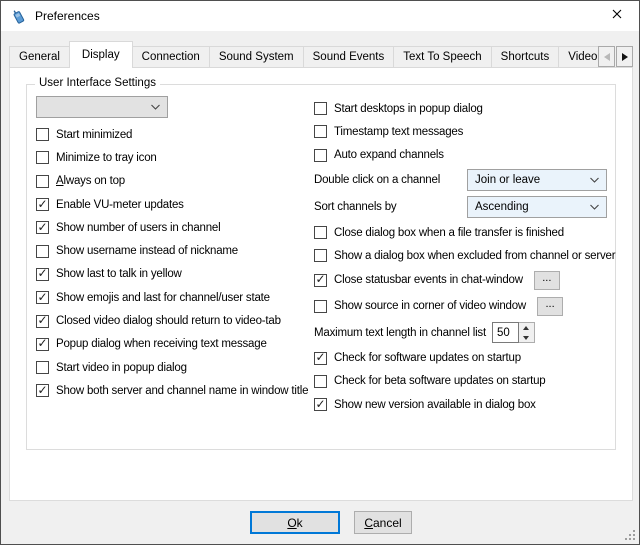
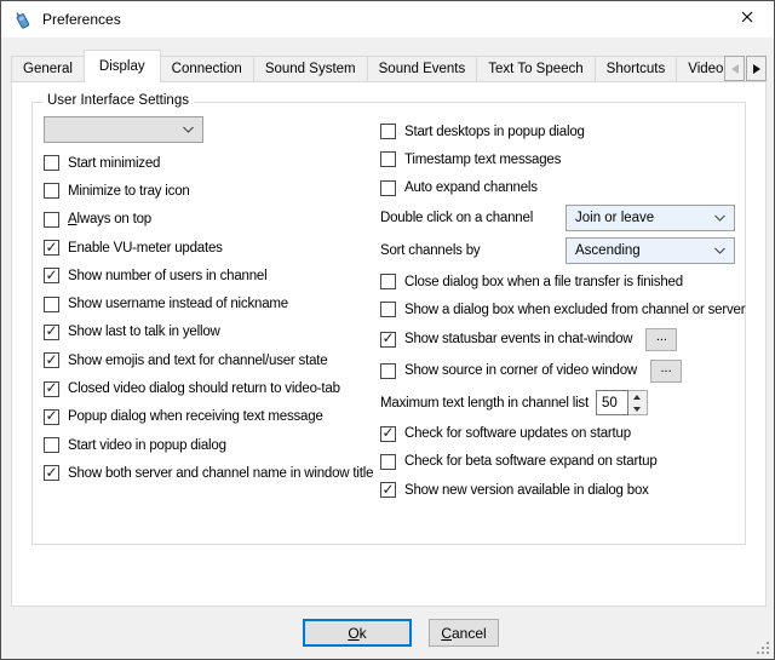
  Preferences
  General
  Display
  Connection
  Sound System
  Sound Events
  Text To Speech
  Shortcuts
  Video
  User Interface Settings
  Start minimized
  Minimize to tray icon
  Always on top
  Enable VU-meter updates
  Show number of users in channel
  Show username instead of nickname
  Show last to talk in yellow
- Show emojis and last for channel/user state
+ Show emojis and text for channel/user state
  Closed video dialog should return to video-tab
  Popup dialog when receiving text message
  Start video in popup dialog
  Show both server and channel name in window title
  Start desktops in popup dialog
  Timestamp text messages
  Auto expand channels
  Double click on a channel
  Join or leave
  Sort channels by
  Ascending
  Close dialog box when a file transfer is finished
  Show a dialog box when excluded from channel or server
- Close statusbar events in chat-window
+ Show statusbar events in chat-window
  ...
  Show source in corner of video window
  ...
  Maximum text length in channel list
  50
  Check for software updates on startup
- Check for beta software updates on startup
+ Check for beta software expand on startup
  Show new version available in dialog box
  Ok
  Cancel
